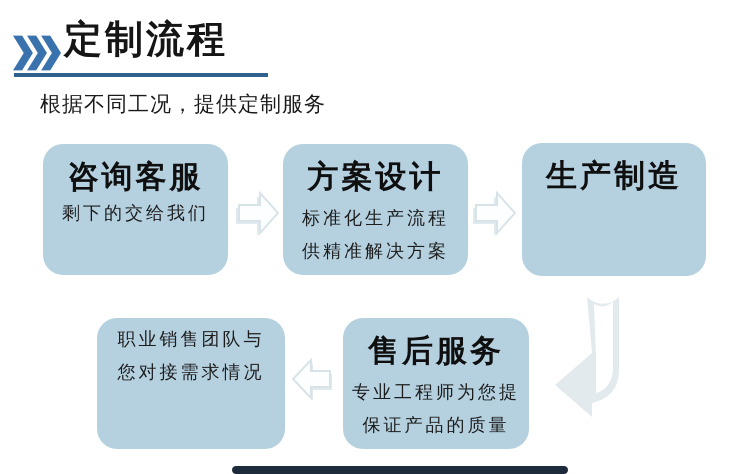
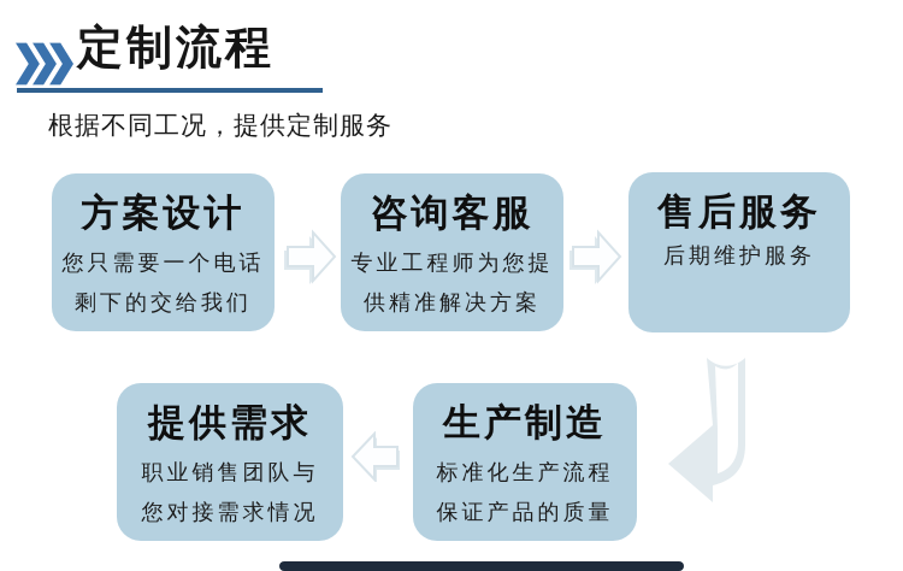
  定制流程
  根据不同工况，提供定制服务
- 咨询客服
+ 方案设计
+ 您只需要一个电话
  剩下的交给我们
- 方案设计
+ 咨询客服
- 标准化生产流程
+ 专业工程师为您提
  供精准解决方案
- 生产制造
+ 售后服务
+ 后期维护服务
+ 提供需求
  职业销售团队与
  您对接需求情况
- 售后服务
+ 生产制造
- 专业工程师为您提
+ 标准化生产流程
  保证产品的质量
